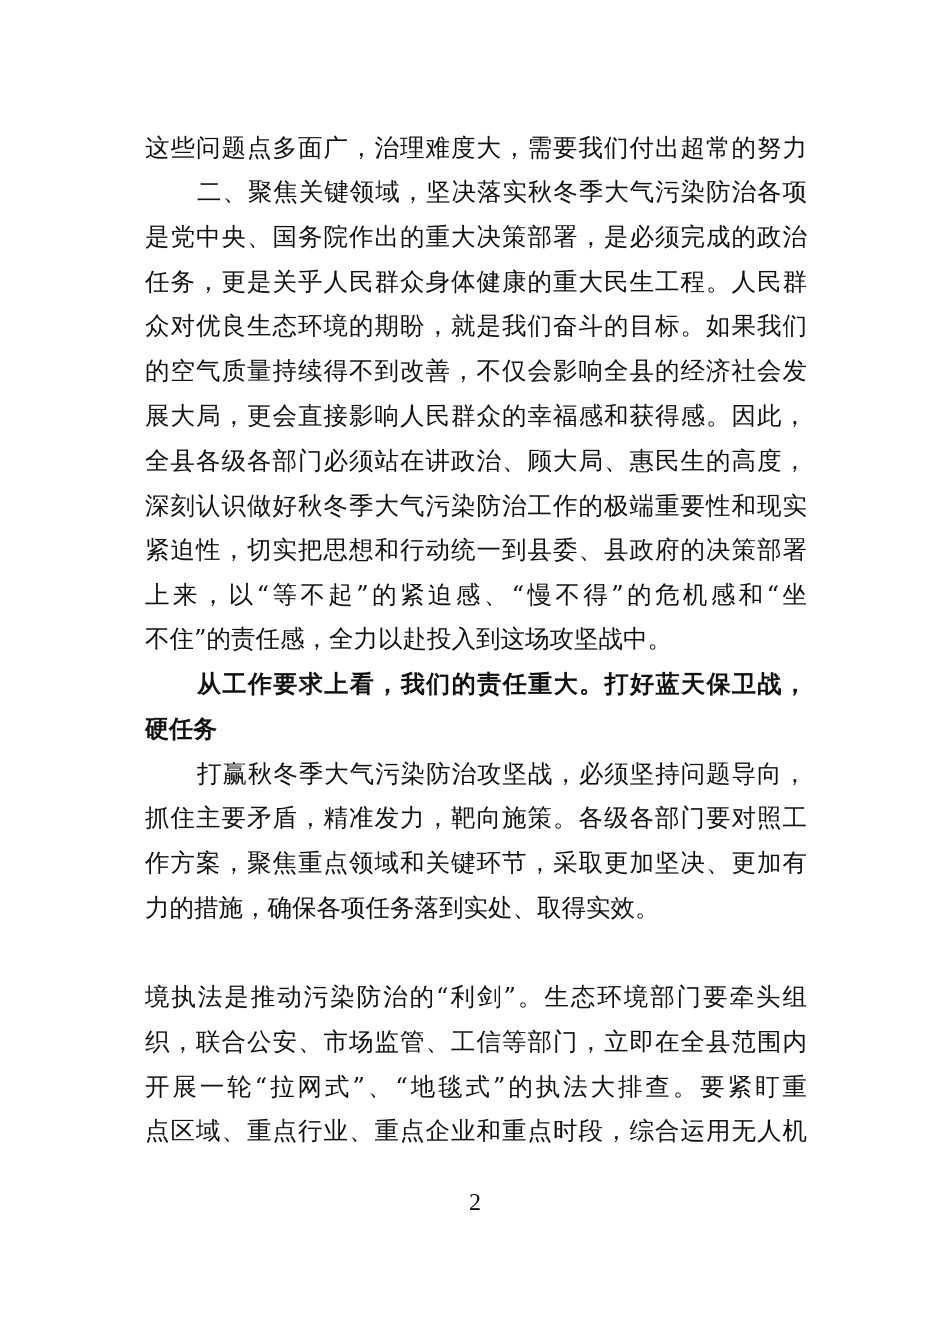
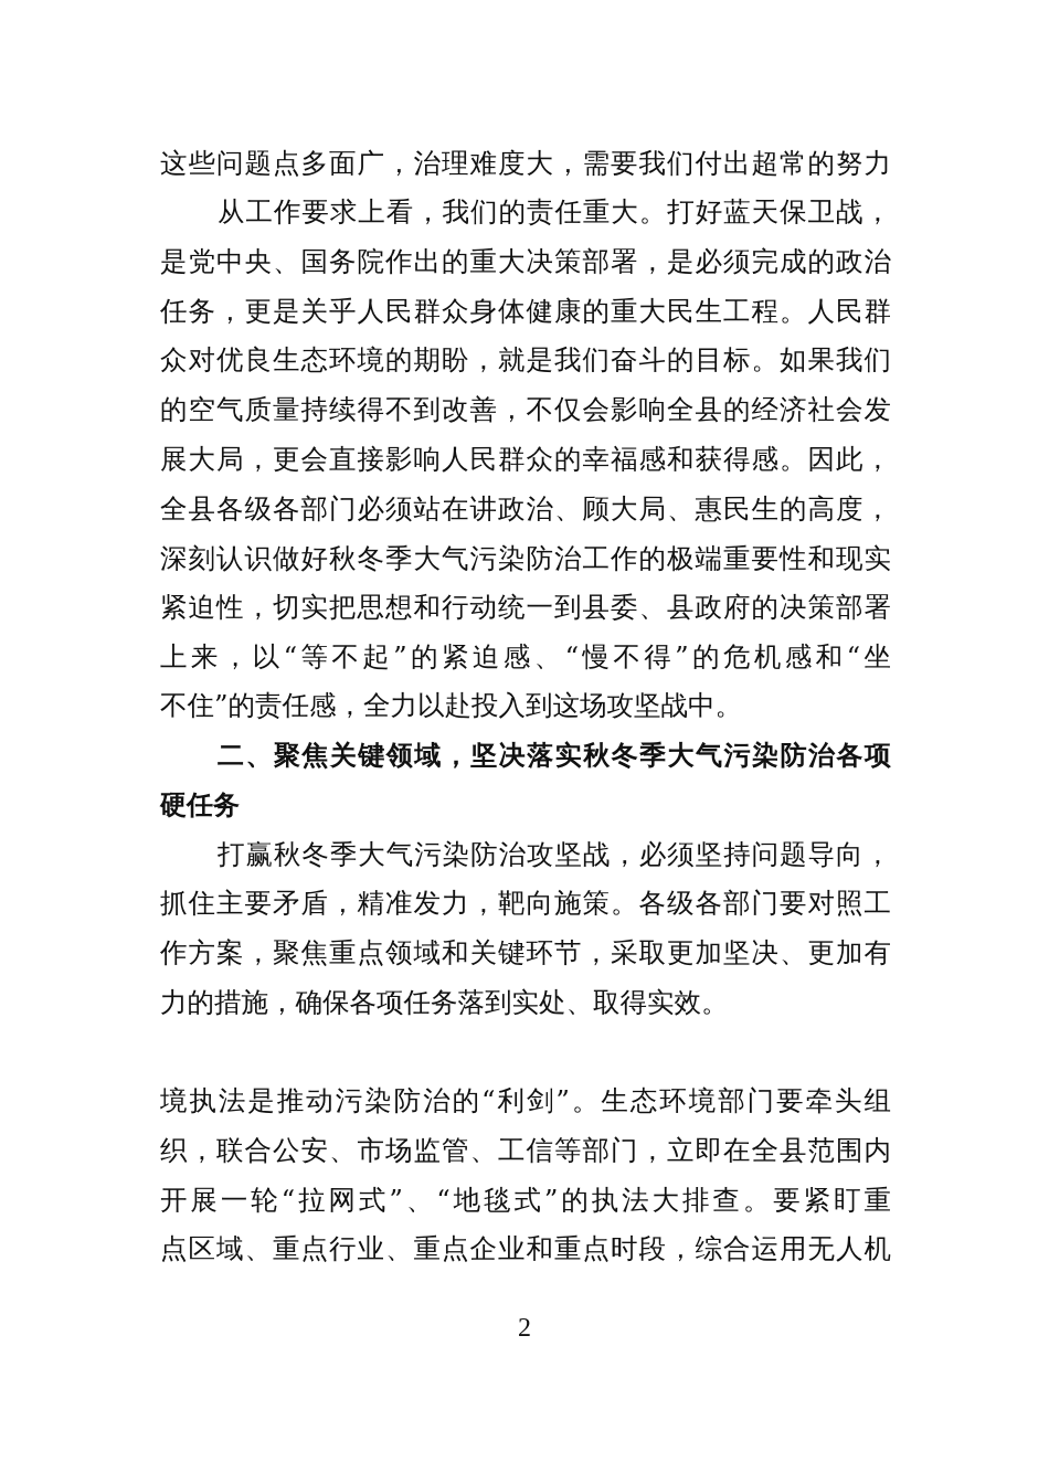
  这些问题点多面广，治理难度大，需要我们付出超常的努力
- 二、聚焦关键领域，坚决落实秋冬季大气污染防治各项
+ 从工作要求上看，我们的责任重大。打好蓝天保卫战，
  是党中央、国务院作出的重大决策部署，是必须完成的政治
  任务，更是关乎人民群众身体健康的重大民生工程。人民群
  众对优良生态环境的期盼，就是我们奋斗的目标。如果我们
  的空气质量持续得不到改善，不仅会影响全县的经济社会发
  展大局，更会直接影响人民群众的幸福感和获得感。因此，
  全县各级各部门必须站在讲政治、顾大局、惠民生的高度，
  深刻认识做好秋冬季大气污染防治工作的极端重要性和现实
  紧迫性，切实把思想和行动统一到县委、县政府的决策部署
  上来，以“等不起”的紧迫感、“慢不得”的危机感和“坐
  不住”的责任感，全力以赴投入到这场攻坚战中。
- 从工作要求上看，我们的责任重大。打好蓝天保卫战，
+ 二、聚焦关键领域，坚决落实秋冬季大气污染防治各项
  硬任务
  打赢秋冬季大气污染防治攻坚战，必须坚持问题导向，
  抓住主要矛盾，精准发力，靶向施策。各级各部门要对照工
  作方案，聚焦重点领域和关键环节，采取更加坚决、更加有
  力的措施，确保各项任务落到实处、取得实效。
  境执法是推动污染防治的“利剑”。生态环境部门要牵头组
  织，联合公安、市场监管、工信等部门，立即在全县范围内
  开展一轮“拉网式”、“地毯式”的执法大排查。要紧盯重
  点区域、重点行业、重点企业和重点时段，综合运用无人机
  2
